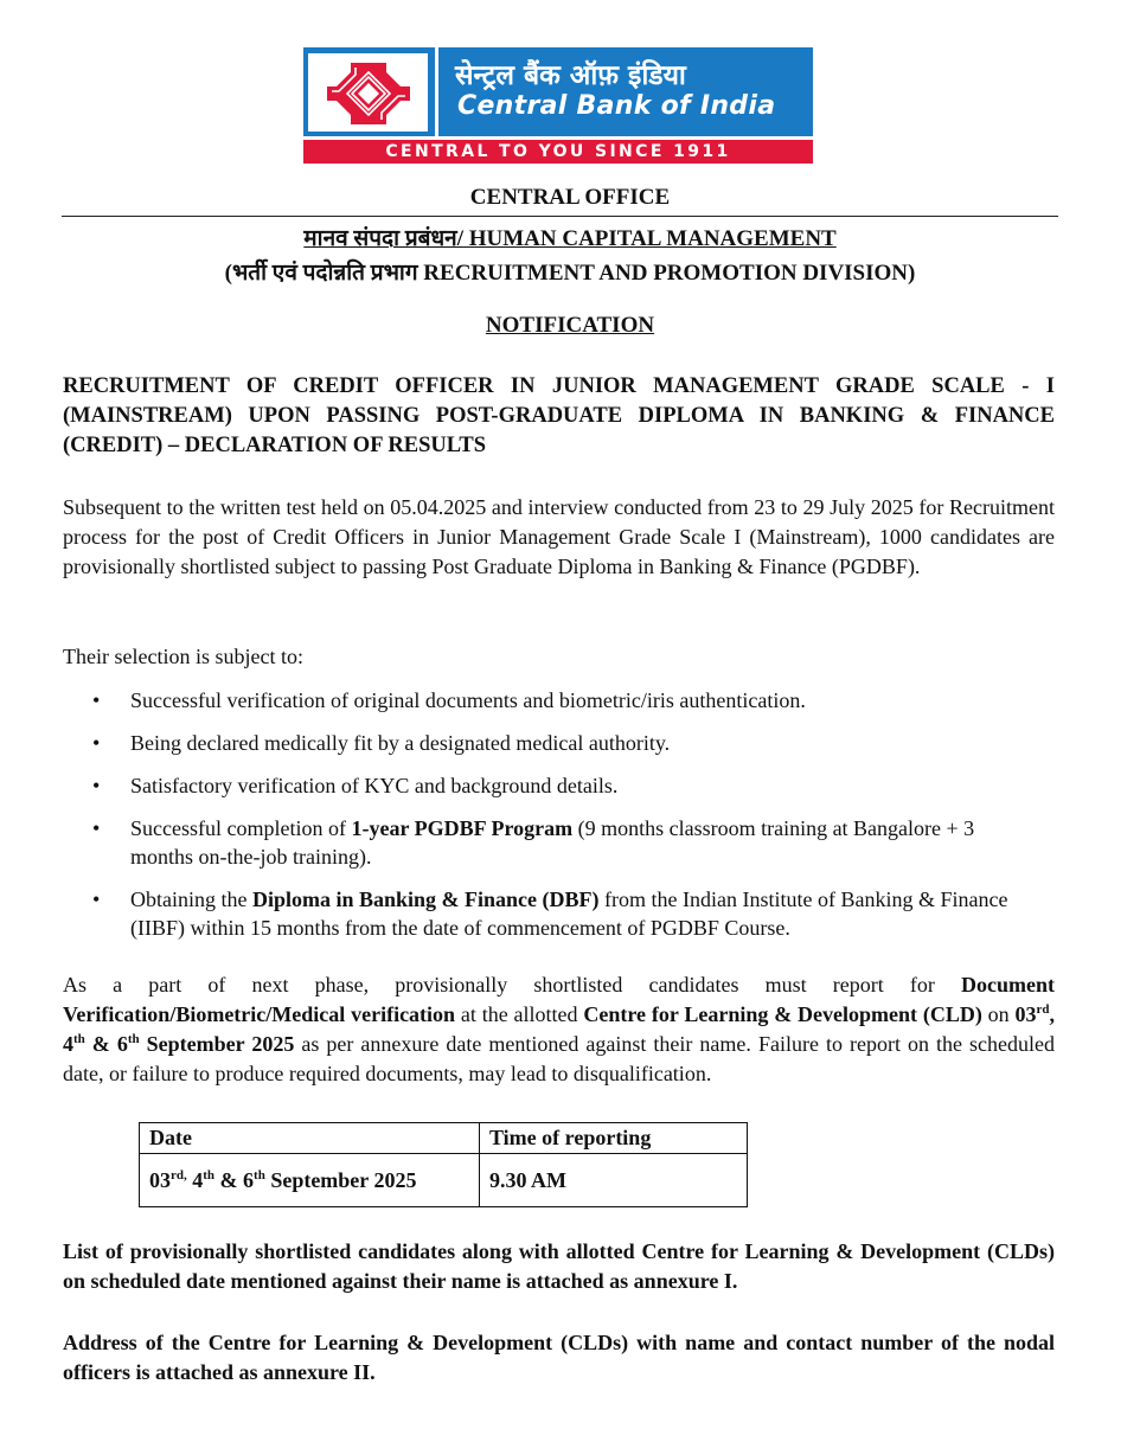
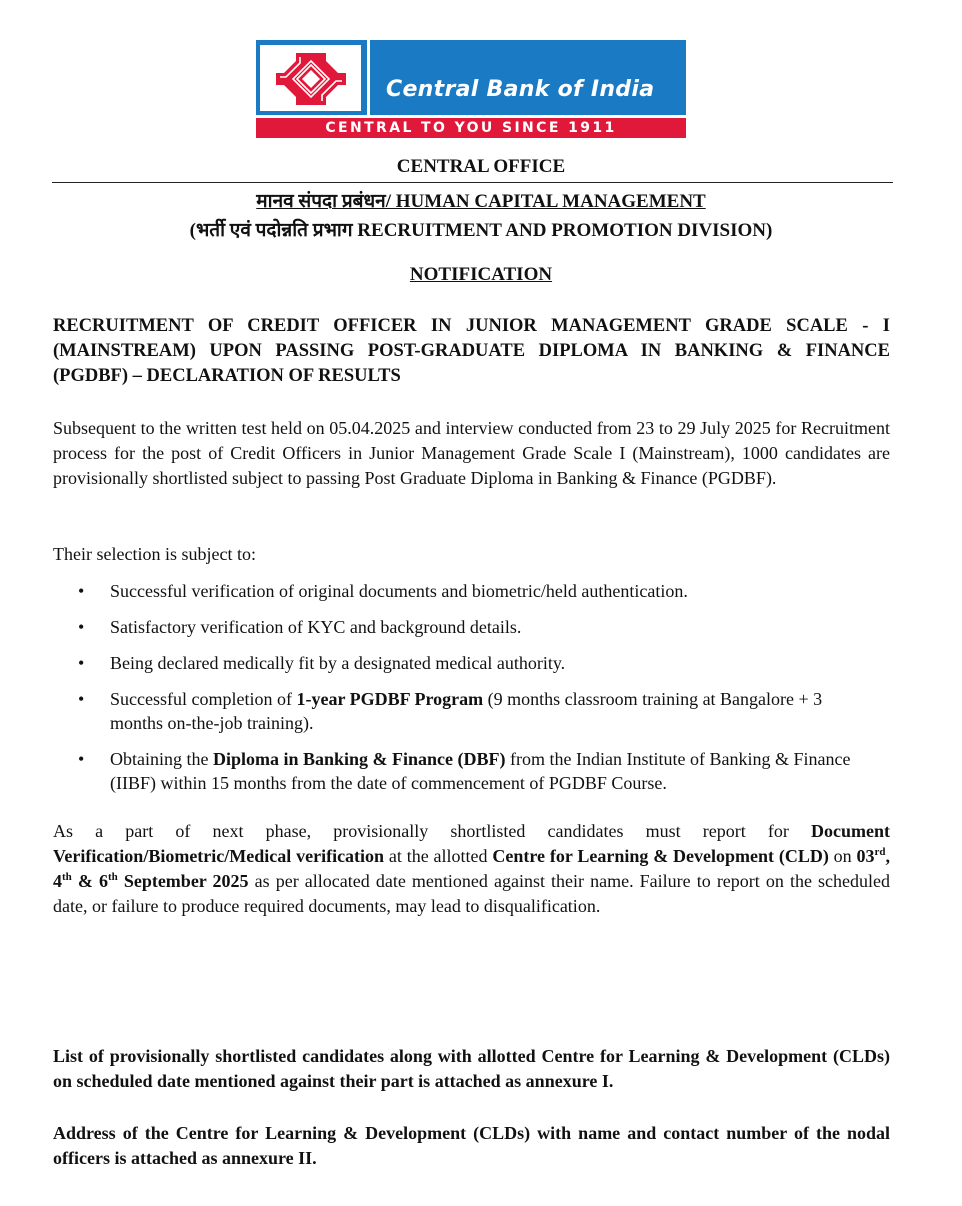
- सेन्ट्रल बैंक ऑफ़ इंडिया
  Central Bank of India
  CENTRAL TO YOU SINCE 1911
  CENTRAL OFFICE
  मानव संपदा प्रबंधन/ HUMAN CAPITAL MANAGEMENT
  (भर्ती एवं पदोन्नति प्रभाग RECRUITMENT AND PROMOTION DIVISION)
  NOTIFICATION
- RECRUITMENT OF CREDIT OFFICER IN JUNIOR MANAGEMENT GRADE SCALE - I (MAINSTREAM) UPON PASSING POST-GRADUATE DIPLOMA IN BANKING & FINANCE (CREDIT) – DECLARATION OF RESULTS
+ RECRUITMENT OF CREDIT OFFICER IN JUNIOR MANAGEMENT GRADE SCALE - I (MAINSTREAM) UPON PASSING POST-GRADUATE DIPLOMA IN BANKING & FINANCE (PGDBF) – DECLARATION OF RESULTS
  Subsequent to the written test held on 05.04.2025 and interview conducted from 23 to 29 July 2025 for Recruitment process for the post of Credit Officers in Junior Management Grade Scale I (Mainstream), 1000 candidates are provisionally shortlisted subject to passing Post Graduate Diploma in Banking & Finance (PGDBF).
  Their selection is subject to:
  •
- Successful verification of original documents and biometric/iris authentication.
+ Successful verification of original documents and biometric/held authentication.
  •
- Being declared medically fit by a designated medical authority.
+ Satisfactory verification of KYC and background details.
  •
- Satisfactory verification of KYC and background details.
+ Being declared medically fit by a designated medical authority.
  •
  Successful completion of 1-year PGDBF Program (9 months classroom training at Bangalore + 3 months on-the-job training).
  •
  Obtaining the Diploma in Banking & Finance (DBF) from the Indian Institute of Banking & Finance (IIBF) within 15 months from the date of commencement of PGDBF Course.
- As a part of next phase, provisionally shortlisted candidates must report for Document Verification/Biometric/Medical verification at the allotted Centre for Learning & Development (CLD) on 03rd, 4th & 6th September 2025 as per annexure date mentioned against their name. Failure to report on the scheduled date, or failure to produce required documents, may lead to disqualification.
+ As a part of next phase, provisionally shortlisted candidates must report for Document Verification/Biometric/Medical verification at the allotted Centre for Learning & Development (CLD) on 03rd, 4th & 6th September 2025 as per allocated date mentioned against their name. Failure to report on the scheduled date, or failure to produce required documents, may lead to disqualification.
- Date	Time of reporting
- 03rd, 4th & 6th September 2025	9.30 AM
- List of provisionally shortlisted candidates along with allotted Centre for Learning & Development (CLDs) on scheduled date mentioned against their name is attached as annexure I.
+ List of provisionally shortlisted candidates along with allotted Centre for Learning & Development (CLDs) on scheduled date mentioned against their part is attached as annexure I.
  Address of the Centre for Learning & Development (CLDs) with name and contact number of the nodal officers is attached as annexure II.
